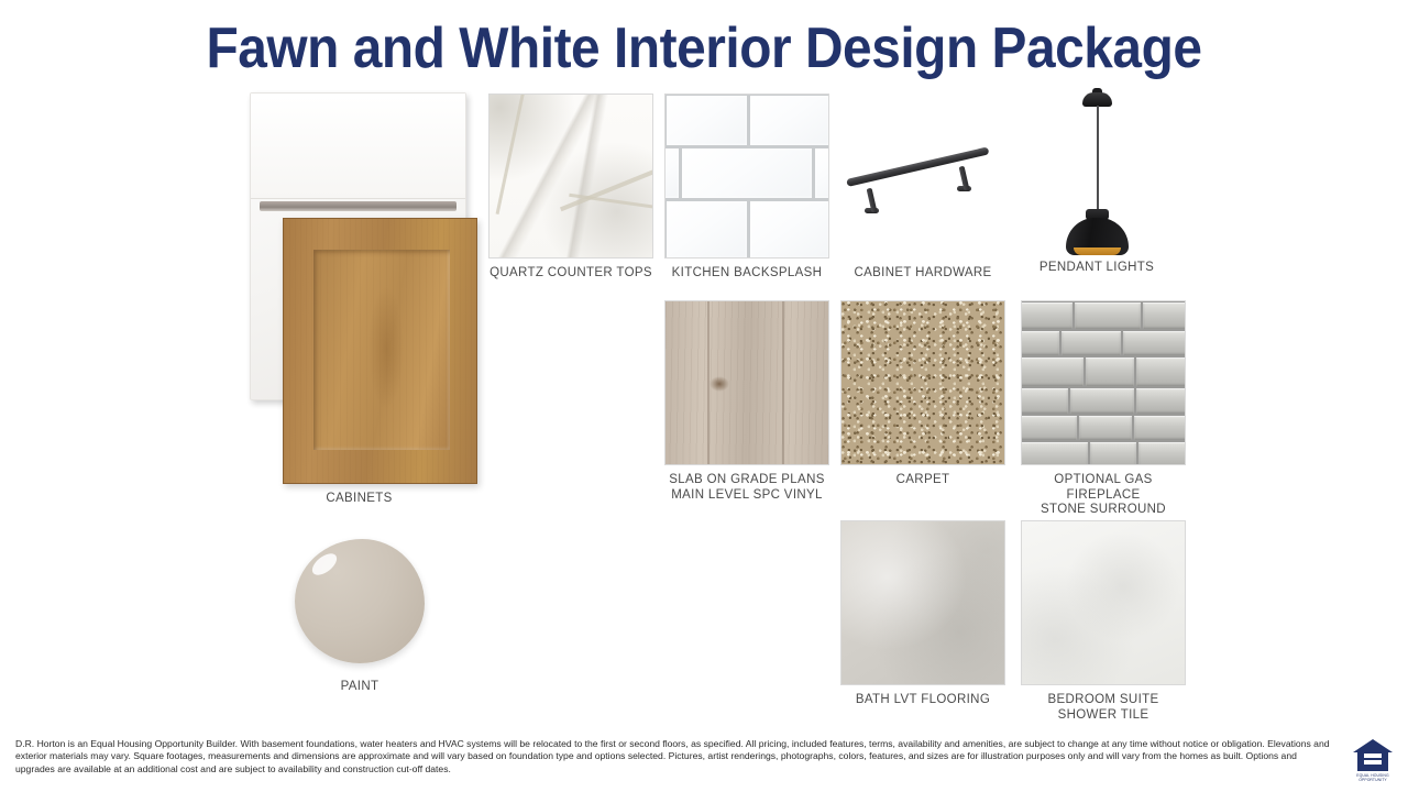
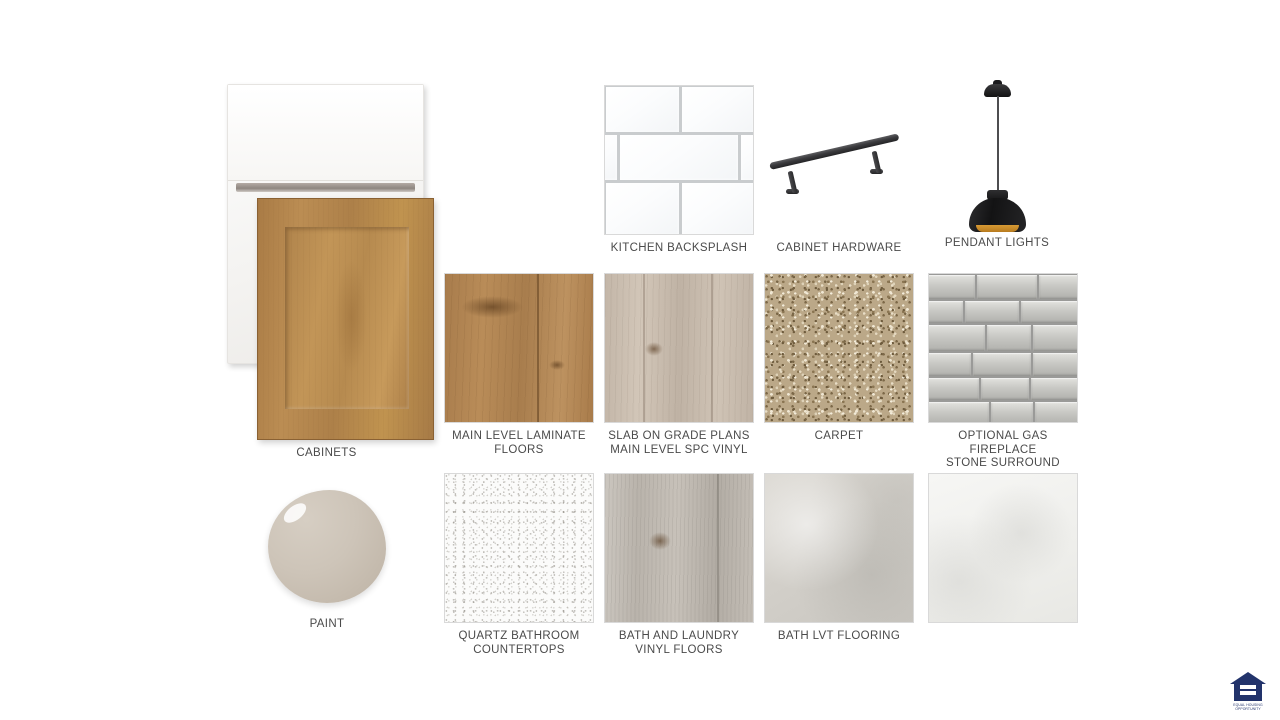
- Fawn and White Interior Design Package
  CABINETS
- QUARTZ COUNTER TOPS
  KITCHEN BACKSPLASH
  CABINET HARDWARE
  PENDANT LIGHTS
+ MAIN LEVEL LAMINATE
+ FLOORS
  SLAB ON GRADE PLANS
  MAIN LEVEL SPC VINYL
  CARPET
  OPTIONAL GAS FIREPLACE
  STONE SURROUND
  PAINT
+ QUARTZ BATHROOM
+ COUNTERTOPS
+ BATH AND LAUNDRY
+ VINYL FLOORS
  BATH LVT FLOORING
- BEDROOM SUITE
- SHOWER TILE
- D.R. Horton is an Equal Housing Opportunity Builder. With basement foundations, water heaters and HVAC systems will be relocated to the first or second floors, as specified. All pricing, included features, terms, availability and amenities, are subject to change at any time without notice or obligation. Elevations and exterior materials may vary. Square footages, measurements and dimensions are approximate and will vary based on foundation type and options selected. Pictures, artist renderings, photographs, colors, features, and sizes are for illustration purposes only and will vary from the homes as built. Options and upgrades are available at an additional cost and are subject to availability and construction cut-off dates.
